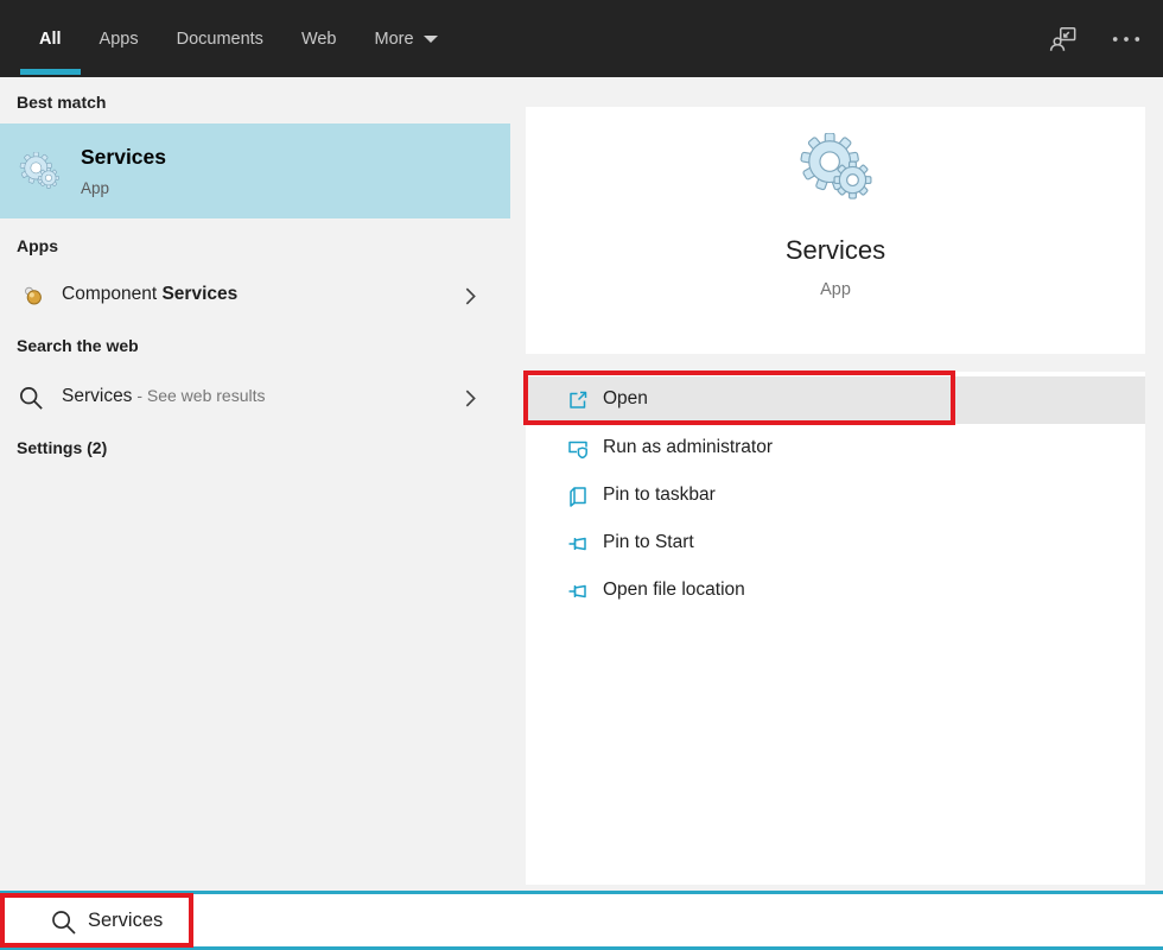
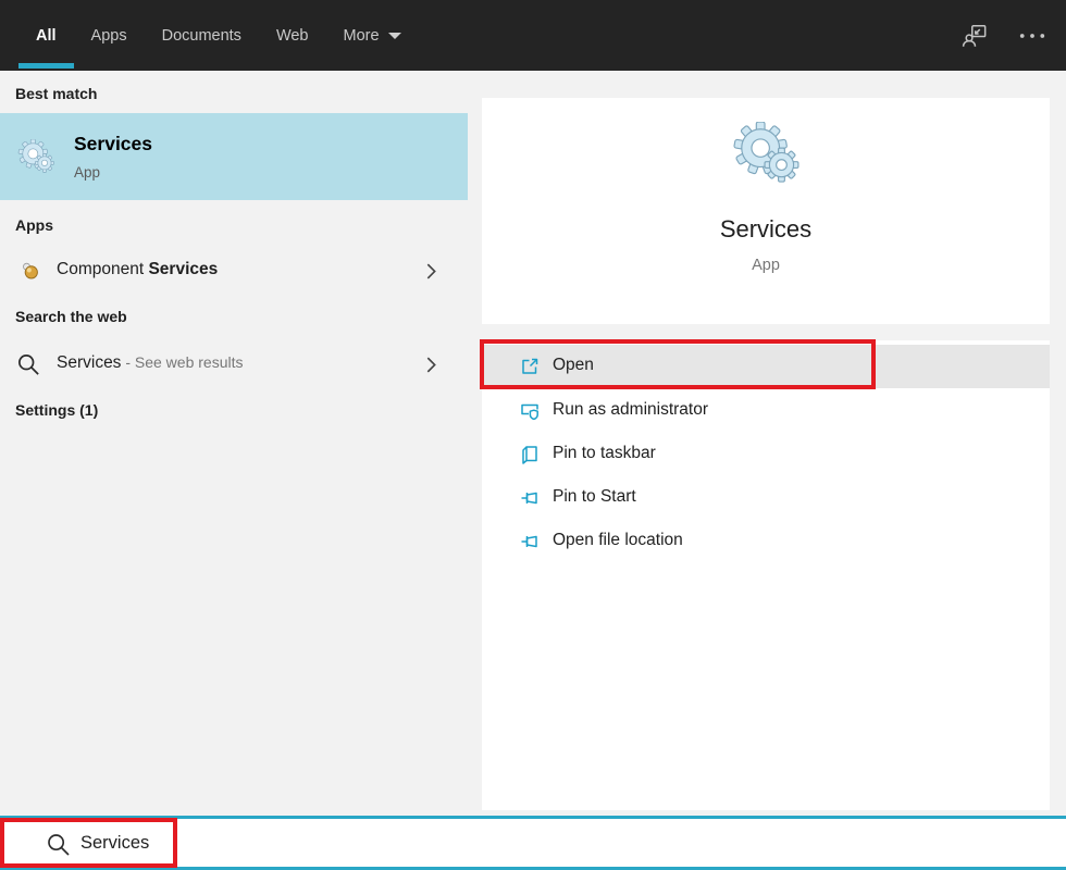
  All
  Apps
  Documents
  Web
  More
  Best match
  Services
  App
  Apps
  Component Services
  Search the web
  Services - See web results
- Settings (2)
+ Settings (1)
  Services
  App
  Open
  Run as administrator
  Pin to taskbar
  Pin to Start
  Open file location
  Services
